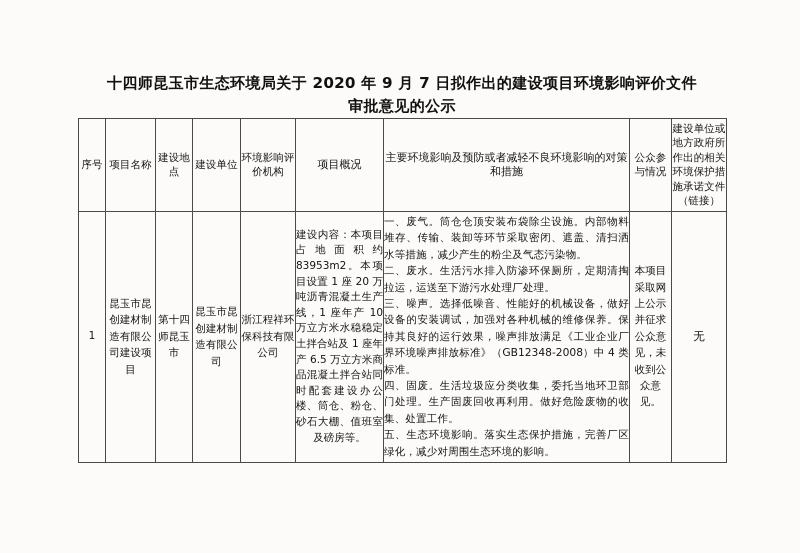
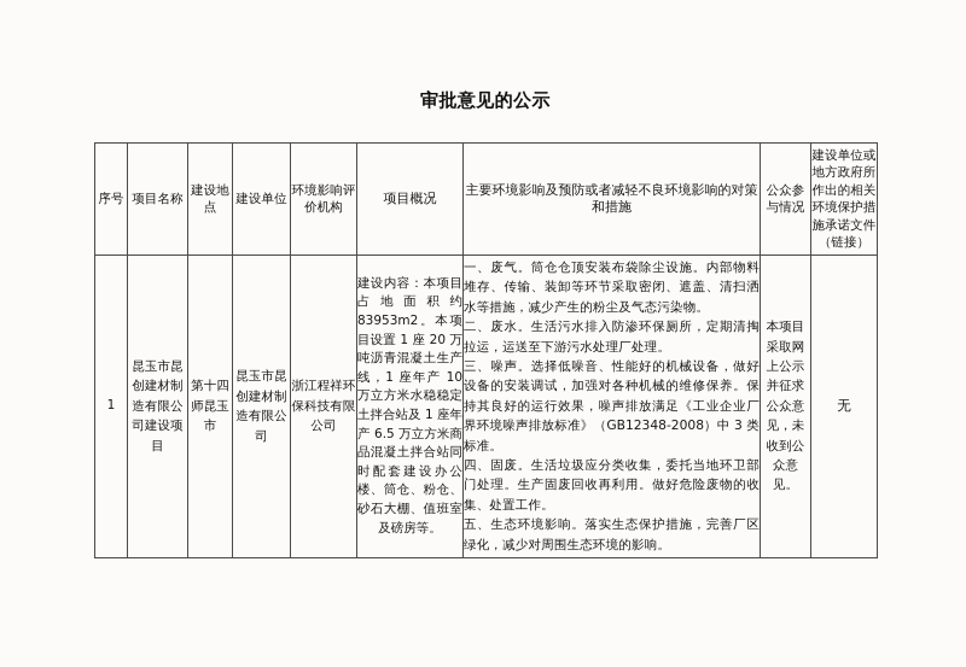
- 十四师昆玉市生态环境局关于 2020 年 9 月 7 日拟作出的建设项目环境影响评价文件
  审批意见的公示
  序号	项目名称	建设地点	建设单位	环境影响评价机构	项目概况	主要环境影响及预防或者减轻不良环境影响的对策和措施	公众参与情况	建设单位或地方政府所作出的相关环境保护措施承诺文件（链接）
- 1	昆玉市昆创建材制造有限公司建设项目	第十四师昆玉市	昆玉市昆创建材制造有限公司	浙江程祥环保科技有限公司	建设内容：本项目占地面积约83953m2。本项目设置 1 座 20 万吨沥青混凝土生产线，1 座年产 10 万立方米水稳稳定土拌合站及 1 座年产 6.5 万立方米商品混凝土拌合站同时配套建设办公楼、筒仓、粉仓、砂石大棚、值班室及磅房等。	一、废气。筒仓仓顶安装布袋除尘设施。内部物料堆存、传输、装卸等环节采取密闭、遮盖、清扫洒水等措施，减少产生的粉尘及气态污染物。 二、废水。生活污水排入防渗环保厕所，定期清掏拉运，运送至下游污水处理厂处理。 三、噪声。选择低噪音、性能好的机械设备，做好设备的安装调试，加强对各种机械的维修保养。保持其良好的运行效果，噪声排放满足《工业企业厂界环境噪声排放标准》（GB12348-2008）中 4 类标准。 四、固废。生活垃圾应分类收集，委托当地环卫部门处理。生产固废回收再利用。做好危险废物的收集、处置工作。 五、生态环境影响。落实生态保护措施，完善厂区绿化，减少对周围生态环境的影响。	本项目采取网上公示并征求公众意见，未收到公众意见。	无
+ 1	昆玉市昆创建材制造有限公司建设项目	第十四师昆玉市	昆玉市昆创建材制造有限公司	浙江程祥环保科技有限公司	建设内容：本项目占地面积约83953m2。本项目设置 1 座 20 万吨沥青混凝土生产线，1 座年产 10 万立方米水稳稳定土拌合站及 1 座年产 6.5 万立方米商品混凝土拌合站同时配套建设办公楼、筒仓、粉仓、砂石大棚、值班室及磅房等。	一、废气。筒仓仓顶安装布袋除尘设施。内部物料堆存、传输、装卸等环节采取密闭、遮盖、清扫洒水等措施，减少产生的粉尘及气态污染物。 二、废水。生活污水排入防渗环保厕所，定期清掏拉运，运送至下游污水处理厂处理。 三、噪声。选择低噪音、性能好的机械设备，做好设备的安装调试，加强对各种机械的维修保养。保持其良好的运行效果，噪声排放满足《工业企业厂界环境噪声排放标准》（GB12348-2008）中 3 类标准。 四、固废。生活垃圾应分类收集，委托当地环卫部门处理。生产固废回收再利用。做好危险废物的收集、处置工作。 五、生态环境影响。落实生态保护措施，完善厂区绿化，减少对周围生态环境的影响。	本项目采取网上公示并征求公众意见，未收到公众意见。	无
